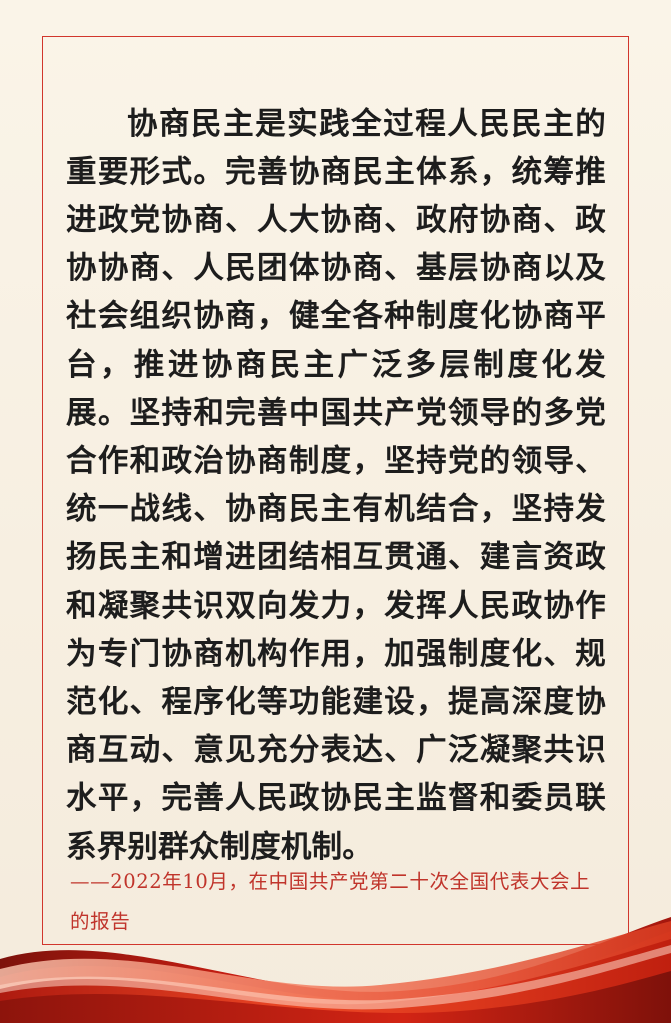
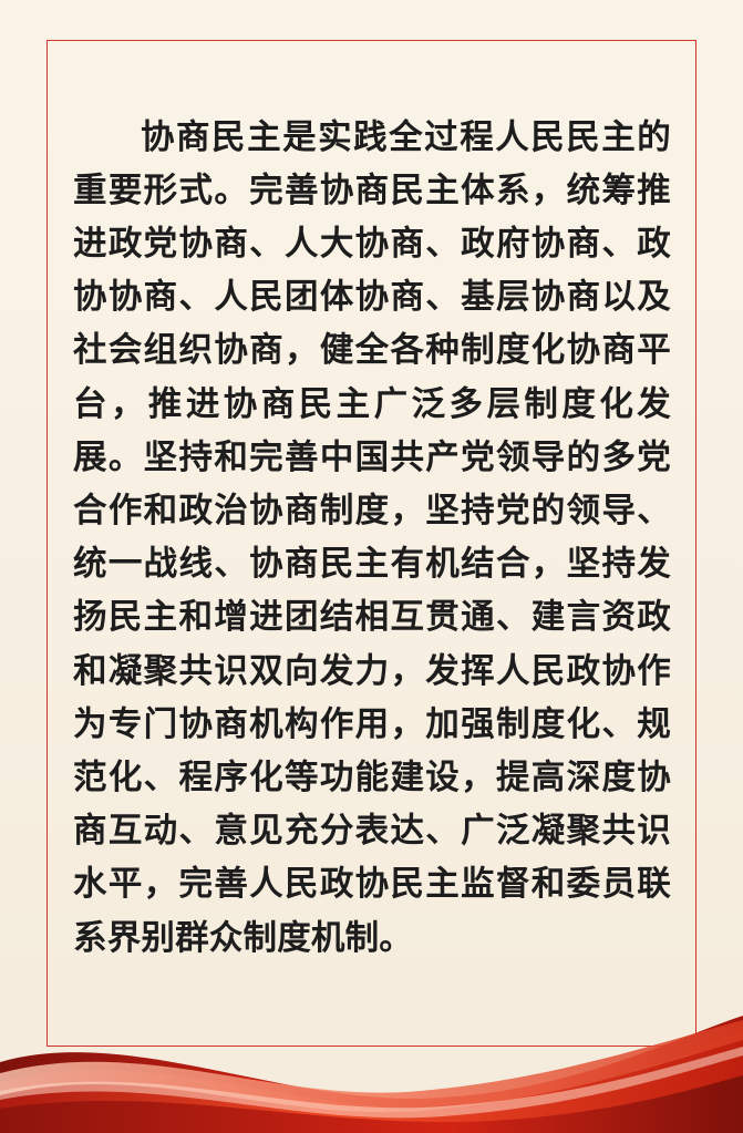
  协商民主是实践全过程人民民主的重要形式。完善协商民主体系，统筹推进政党协商、人大协商、政府协商、政协协商、人民团体协商、基层协商以及社会组织协商，健全各种制度化协商平台，推进协商民主广泛多层制度化发展。坚持和完善中国共产党领导的多党合作和政治协商制度，坚持党的领导、统一战线、协商民主有机结合，坚持发扬民主和增进团结相互贯通、建言资政和凝聚共识双向发力，发挥人民政协作为专门协商机构作用，加强制度化、规范化、程序化等功能建设，提高深度协商互动、意见充分表达、广泛凝聚共识水平，完善人民政协民主监督和委员联系界别群众制度机制。
- ——2022年10月，在中国共产党第二十次全国代表大会上的报告
